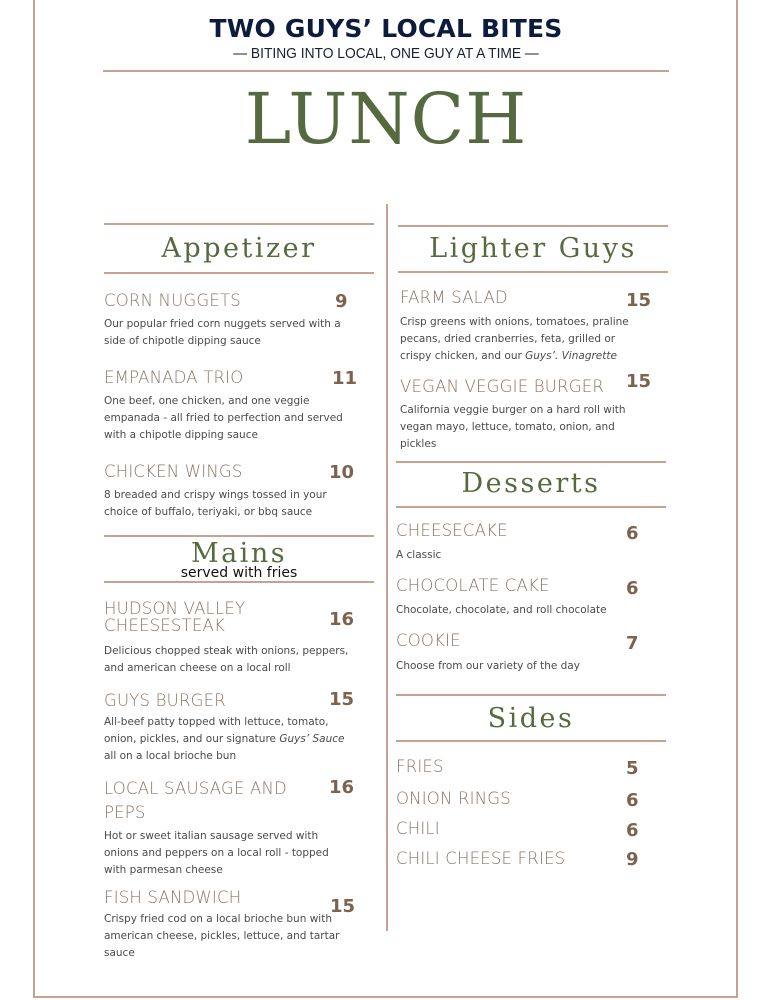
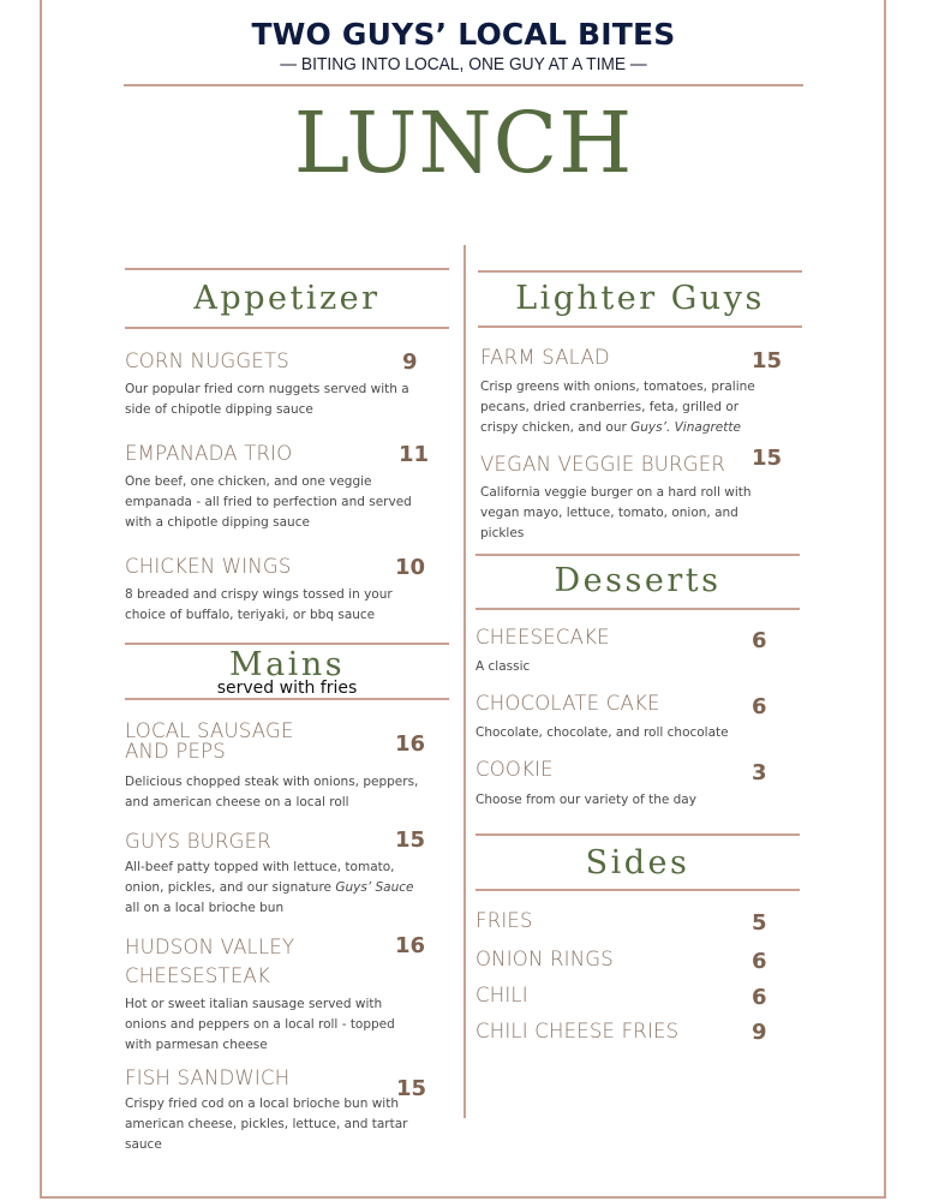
  TWO GUYS’ LOCAL BITES
  — BITING INTO LOCAL, ONE GUY AT A TIME —
  LUNCH
  Appetizer
  CORN NUGGETS
  9
  Our popular fried corn nuggets served with a side of chipotle dipping sauce
  EMPANADA TRIO
  11
  One beef, one chicken, and one veggie empanada - all fried to perfection and served with a chipotle dipping sauce
  CHICKEN WINGS
  10
  8 breaded and crispy wings tossed in your choice of buffalo, teriyaki, or bbq sauce
  Mains
  served with fries
- HUDSON VALLEY CHEESESTEAK
+ LOCAL SAUSAGE AND PEPS
  16
  Delicious chopped steak with onions, peppers, and american cheese on a local roll
  GUYS BURGER
  15
  All-beef patty topped with lettuce, tomato, onion, pickles, and our signature Guys’ Sauce all on a local brioche bun
- LOCAL SAUSAGE AND PEPS
+ HUDSON VALLEY CHEESESTEAK
  16
  Hot or sweet italian sausage served with onions and peppers on a local roll - topped with parmesan cheese
  FISH SANDWICH
  15
  Crispy fried cod on a local brioche bun with american cheese, pickles, lettuce, and tartar sauce
  Lighter Guys
  FARM SALAD
  15
  Crisp greens with onions, tomatoes, praline pecans, dried cranberries, feta, grilled or crispy chicken, and our Guys’. Vinagrette
  VEGAN VEGGIE BURGER
  15
  California veggie burger on a hard roll with vegan mayo, lettuce, tomato, onion, and pickles
  Desserts
  CHEESECAKE
  6
  A classic
  CHOCOLATE CAKE
  6
  Chocolate, chocolate, and roll chocolate
  COOKIE
- 7
+ 3
  Choose from our variety of the day
  Sides
  FRIES
  5
  ONION RINGS
  6
  CHILI
  6
  CHILI CHEESE FRIES
  9
